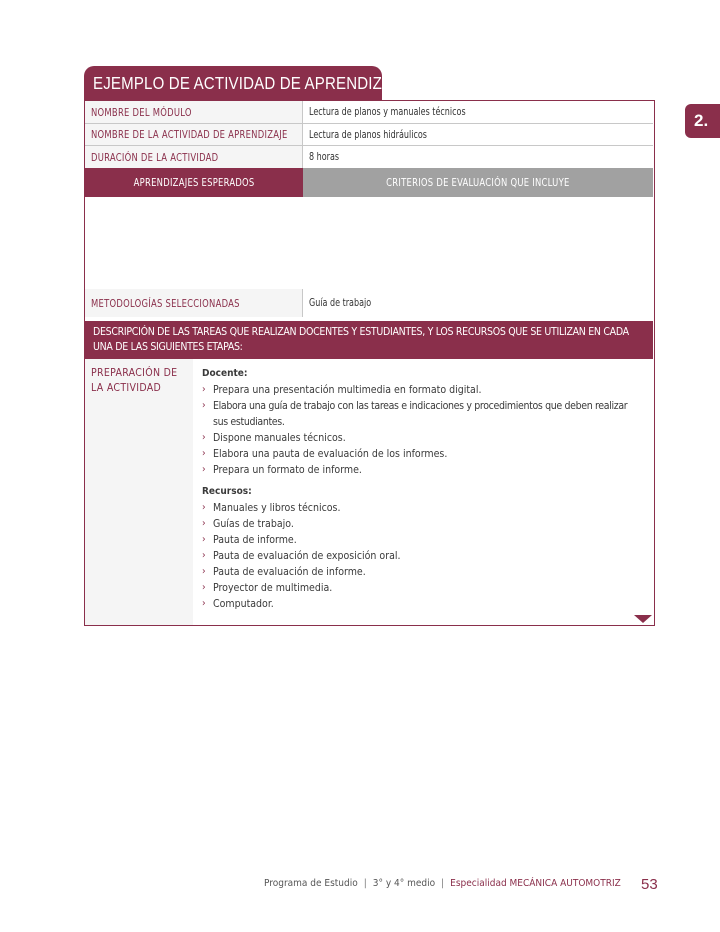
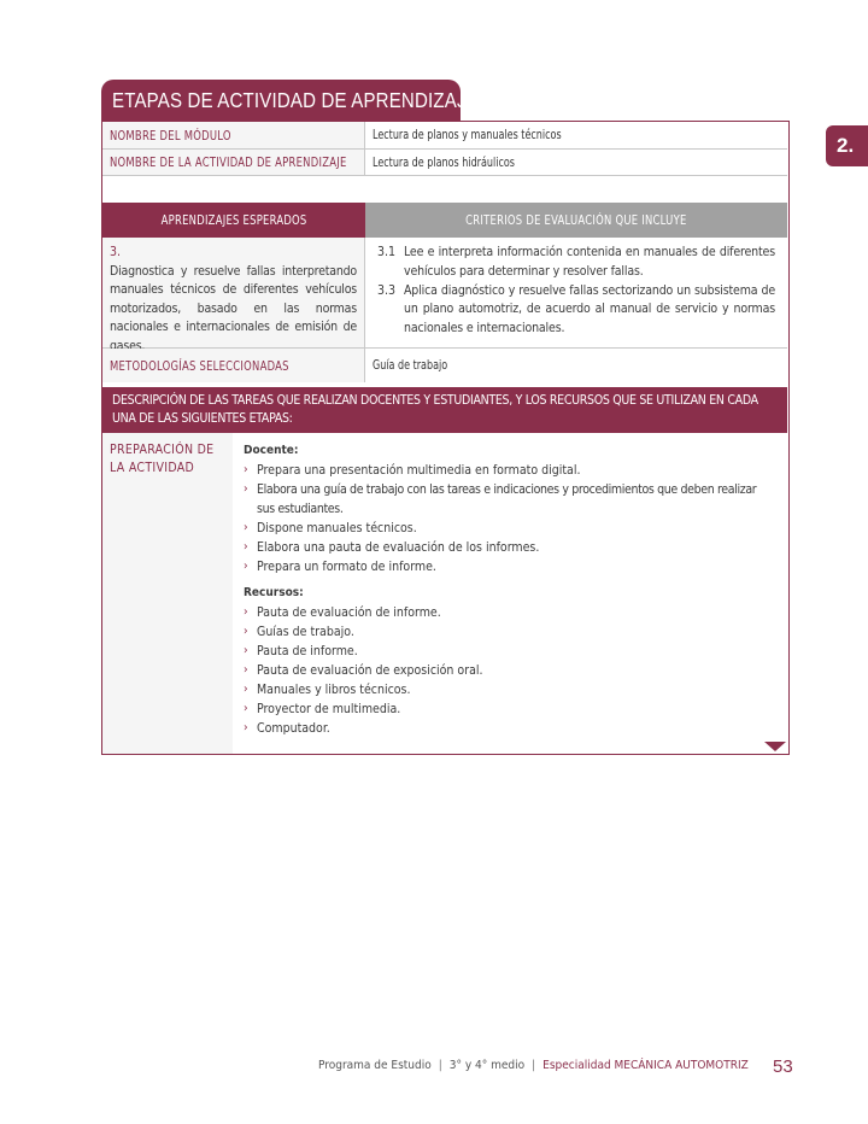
- EJEMPLO DE ACTIVIDAD DE APRENDIZAJE
+ ETAPAS DE ACTIVIDAD DE APRENDIZAJE
  2.
  NOMBRE DEL MÓDULO
  Lectura de planos y manuales técnicos
  NOMBRE DE LA ACTIVIDAD DE APRENDIZAJE
  Lectura de planos hidráulicos
- DURACIÓN DE LA ACTIVIDAD
- 8 horas
  APRENDIZAJES ESPERADOS
  CRITERIOS DE EVALUACIÓN QUE INCLUYE
+ 3.
+ Diagnostica y resuelve fallas interpretando manuales técnicos de diferentes vehículos motorizados, basado en las normas nacionales e internacionales de emisión de gases.
+ 3.1
+ Lee e interpreta información contenida en manuales de diferentes vehículos para determinar y resolver fallas.
+ 3.3
+ Aplica diagnóstico y resuelve fallas sectorizando un subsistema de un plano automotriz, de acuerdo al manual de servicio y normas nacionales e internacionales.
  METODOLOGÍAS SELECCIONADAS
  Guía de trabajo
  DESCRIPCIÓN DE LAS TAREAS QUE REALIZAN DOCENTES Y ESTUDIANTES, Y LOS RECURSOS QUE SE UTILIZAN EN CADA UNA DE LAS SIGUIENTES ETAPAS:
  PREPARACIÓN DE LA ACTIVIDAD
  Docente:
  ›
  Prepara una presentación multimedia en formato digital.
  ›
  Elabora una guía de trabajo con las tareas e indicaciones y procedimientos que deben realizar sus estudiantes.
  ›
  Dispone manuales técnicos.
  ›
  Elabora una pauta de evaluación de los informes.
  ›
  Prepara un formato de informe.
  Recursos:
  ›
- Manuales y libros técnicos.
+ Pauta de evaluación de informe.
  ›
  Guías de trabajo.
  ›
  Pauta de informe.
  ›
  Pauta de evaluación de exposición oral.
  ›
- Pauta de evaluación de informe.
+ Manuales y libros técnicos.
  ›
  Proyector de multimedia.
  ›
  Computador.
  Programa de Estudio
  |
  3° y 4° medio
  |
  Especialidad MECÁNICA AUTOMOTRIZ
  53
